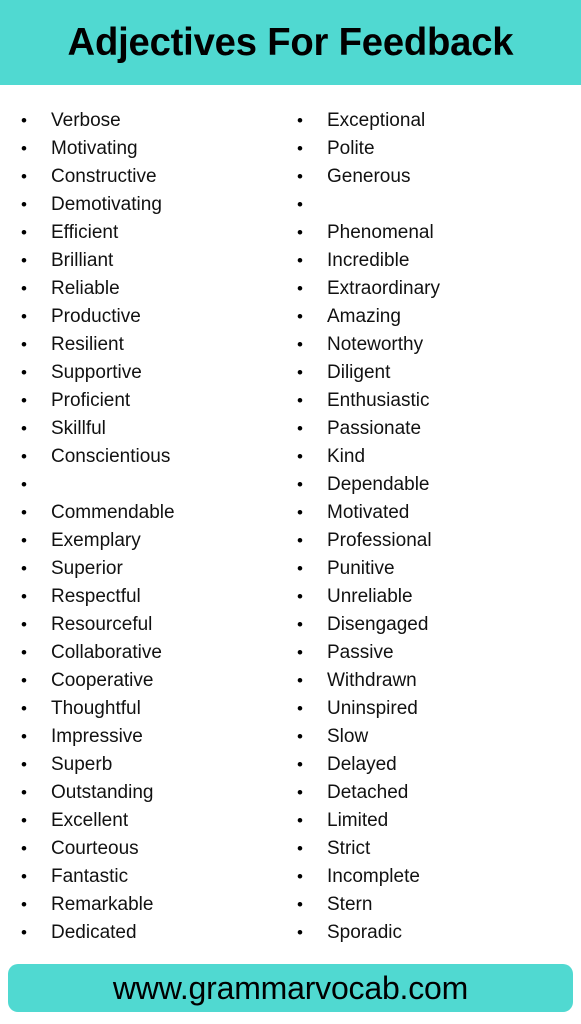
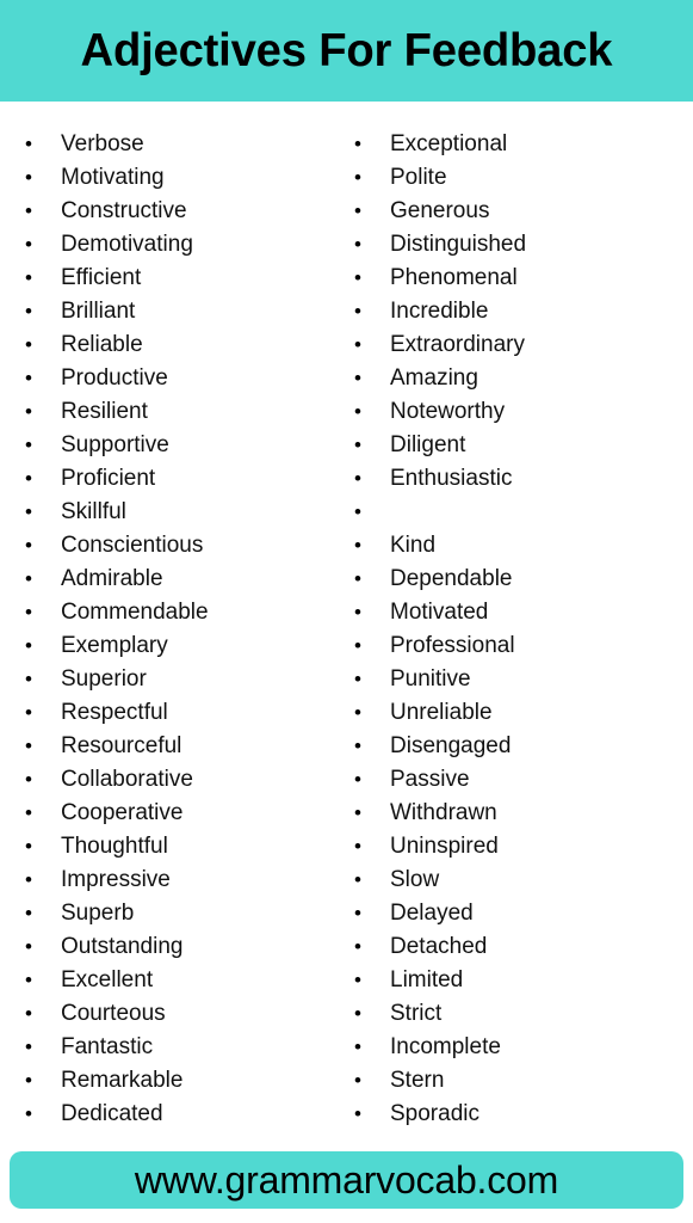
  Adjectives For Feedback
  •
  Verbose
  •
  Motivating
  •
  Constructive
  •
  Demotivating
  •
  Efficient
  •
  Brilliant
  •
  Reliable
  •
  Productive
  •
  Resilient
  •
  Supportive
  •
  Proficient
  •
  Skillful
  •
  Conscientious
  •
+ Admirable
  •
  Commendable
  •
  Exemplary
  •
  Superior
  •
  Respectful
  •
  Resourceful
  •
  Collaborative
  •
  Cooperative
  •
  Thoughtful
  •
  Impressive
  •
  Superb
  •
  Outstanding
  •
  Excellent
  •
  Courteous
  •
  Fantastic
  •
  Remarkable
  •
  Dedicated
  •
  Exceptional
  •
  Polite
  •
  Generous
  •
+ Distinguished
  •
  Phenomenal
  •
  Incredible
  •
  Extraordinary
  •
  Amazing
  •
  Noteworthy
  •
  Diligent
  •
  Enthusiastic
  •
- Passionate
  •
  Kind
  •
  Dependable
  •
  Motivated
  •
  Professional
  •
  Punitive
  •
  Unreliable
  •
  Disengaged
  •
  Passive
  •
  Withdrawn
  •
  Uninspired
  •
  Slow
  •
  Delayed
  •
  Detached
  •
  Limited
  •
  Strict
  •
  Incomplete
  •
  Stern
  •
  Sporadic
  www.grammarvocab.com
